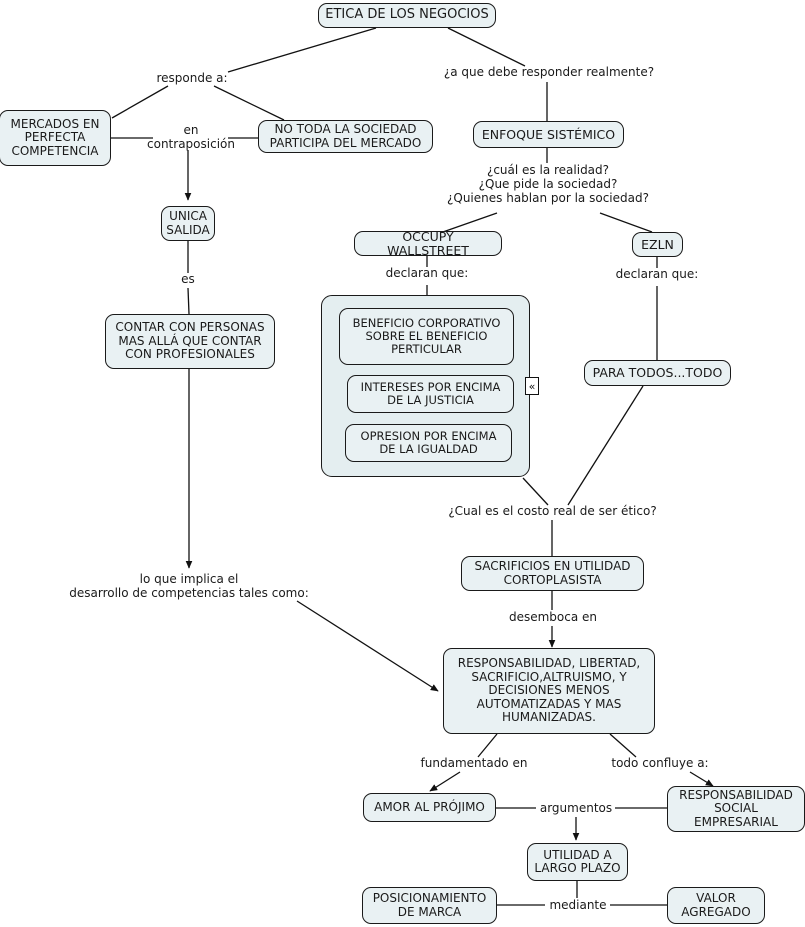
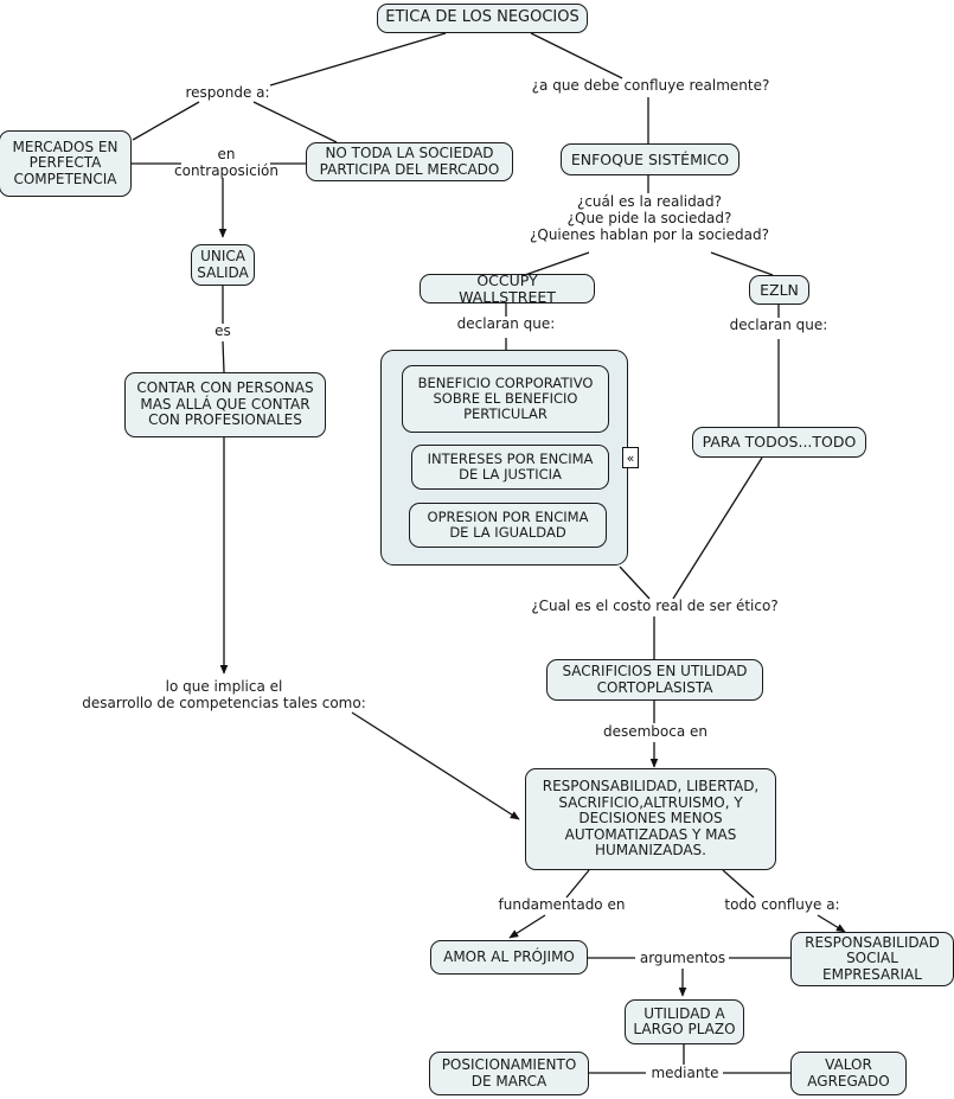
  ETICA DE LOS NEGOCIOS
  MERCADOS EN
  PERFECTA
  COMPETENCIA
  NO TODA LA SOCIEDAD
  PARTICIPA DEL MERCADO
  ENFOQUE SISTÉMICO
  UNICA
  SALIDA
  CONTAR CON PERSONAS
  MAS ALLÁ QUE CONTAR
  CON PROFESIONALES
  OCCUPY WALLSTREET
  EZLN
  BENEFICIO CORPORATIVO
  SOBRE EL BENEFICIO
  PERTICULAR
  INTERESES POR ENCIMA
  DE LA JUSTICIA
  OPRESION POR ENCIMA
  DE LA IGUALDAD
  «
  PARA TODOS...TODO
  SACRIFICIOS EN UTILIDAD
  CORTOPLASISTA
  RESPONSABILIDAD, LIBERTAD,
  SACRIFICIO,ALTRUISMO, Y
  DECISIONES MENOS
  AUTOMATIZADAS Y MAS
  HUMANIZADAS.
  AMOR AL PRÓJIMO
  RESPONSABILIDAD
  SOCIAL
  EMPRESARIAL
  UTILIDAD A
  LARGO PLAZO
  POSICIONAMIENTO
  DE MARCA
  VALOR
  AGREGADO
  responde a:
- ¿a que debe responder realmente?
+ ¿a que debe confluye realmente?
  en
  contraposición
  ¿cuál es la realidad?
  ¿Que pide la sociedad?
  ¿Quienes hablan por la sociedad?
  es
  declaran que:
  declaran que:
  ¿Cual es el costo real de ser ético?
  lo que implica el
  desarrollo de competencias tales como:
  desemboca en
  fundamentado en
  todo confluye a:
  argumentos
  mediante
